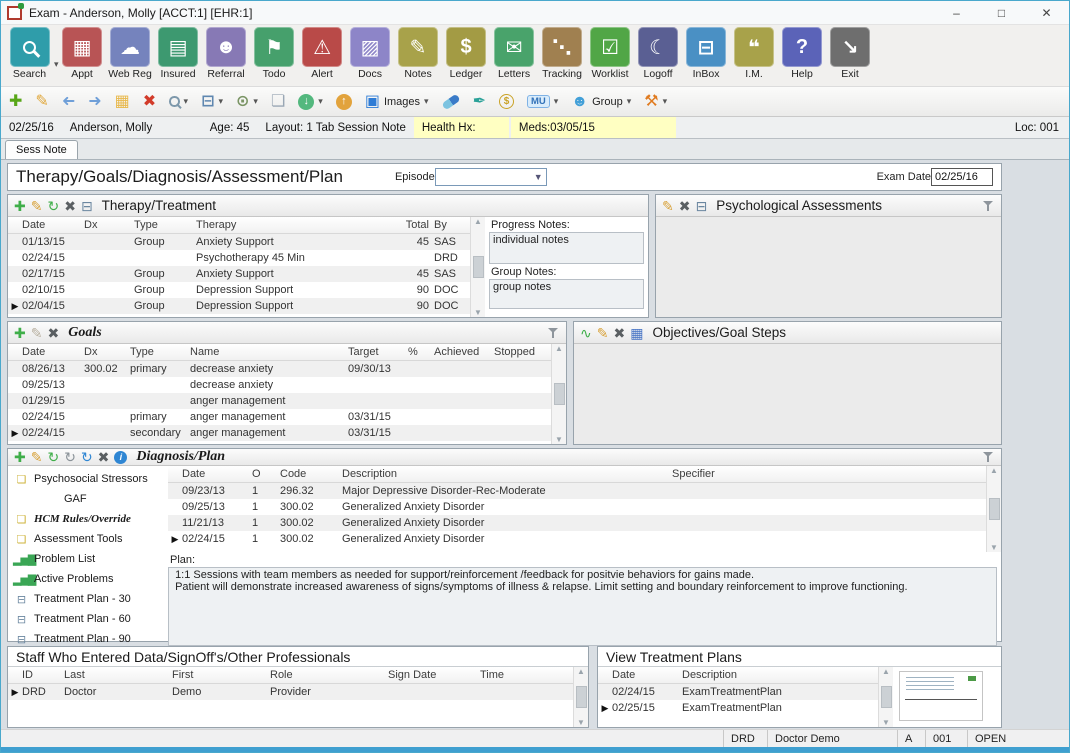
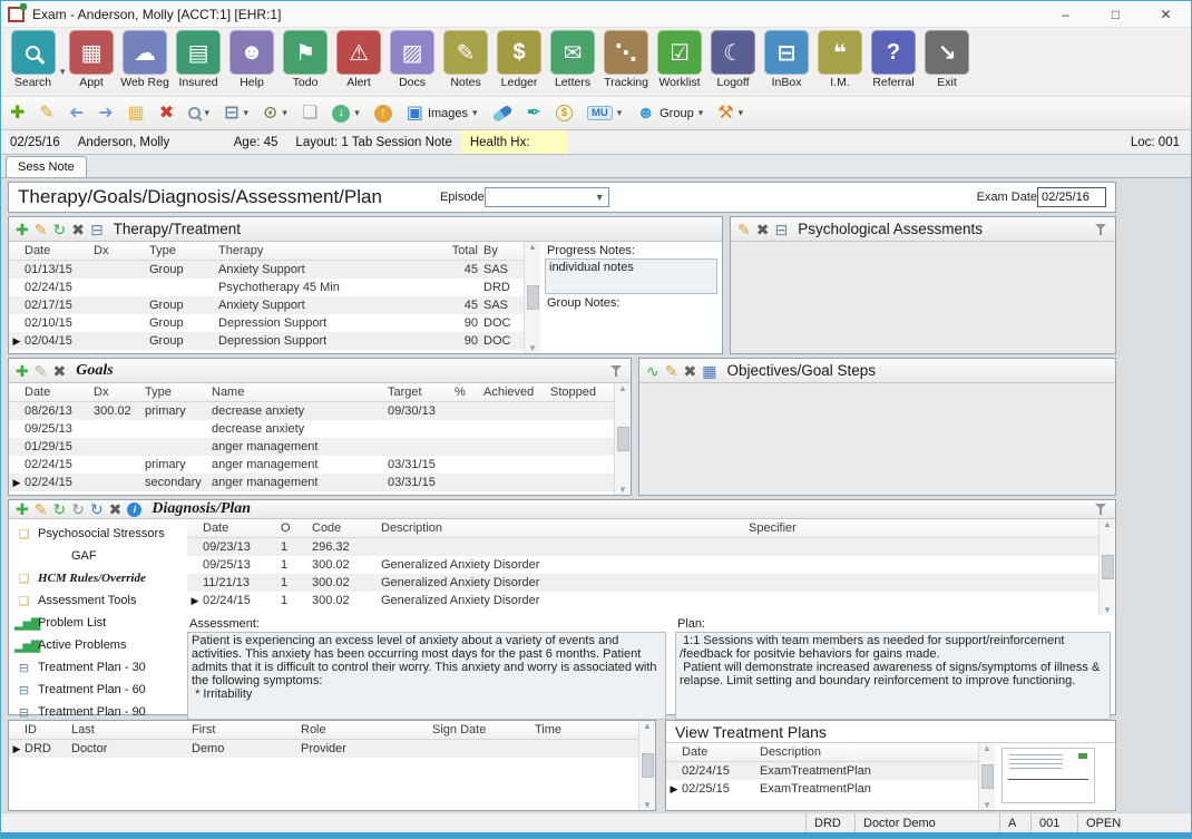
  Exam - Anderson, Molly [ACCT:1] [EHR:1]
  –
  □
  ✕
  Search
  ▾
  ▦
  Appt
  ☁
  Web Reg
  ▤
  Insured
  ☻
- Referral
+ Help
  ⚑
  Todo
  ⚠
  Alert
  ▨
  Docs
  ✎
  Notes
  $
  Ledger
  ✉
  Letters
  ⋱
  Tracking
  ☑
  Worklist
  ☾
  Logoff
  ⊟
  InBox
  ❝
  I.M.
  ?
- Help
+ Referral
  ↘
  Exit
  ✚
  ✎
  ➜
  ▦
  ✖
  ▾
  ⊟
  ▾
  ⊙
  ▾
  ❏
  ↓
  ▾
  ↑
  ▣
  Images
  ▾
  ✒
  $
  MU
  ▾
  ☻
  Group
  ▾
  ⚒
  ▾
  02/25/16
  Anderson, Molly
  Age: 45
  Layout: 1 Tab Session Note
  Health Hx:
- Meds:03/05/15
  Loc: 001
  Sess Note
  Therapy/Goals/Diagnosis/Assessment/Plan
  Episode
  ▼
  Exam Date
  02/25/16
  ✚
  ✎
  ↻
  ✖
  ⊟
  Therapy/Treatment
  Date
  Dx
  Type
  Therapy
  Total
  By
  01/13/15
  Group
  Anxiety Support
  45
  SAS
  02/24/15
  Psychotherapy 45 Min
  DRD
  02/17/15
  Group
  Anxiety Support
  45
  SAS
  02/10/15
  Group
  Depression Support
  90
  DOC
  ▶
  02/04/15
  Group
  Depression Support
  90
  DOC
  ▲
  ▼
  Progress Notes:
  individual notes
  Group Notes:
- group notes
  ✎
  ✖
  ⊟
  Psychological Assessments
  ✚
  ✎
  ✖
  Goals
  Date
  Dx
  Type
  Name
  Target
  %
  Achieved
  Stopped
  08/26/13
  300.02
  primary
  decrease anxiety
  09/30/13
  09/25/13
  decrease anxiety
  01/29/15
  anger management
  02/24/15
  primary
  anger management
  03/31/15
  ▶
  02/24/15
  secondary
  anger management
  03/31/15
  ▲
  ▼
  ∿
  ✎
  ✖
  ▦
  Objectives/Goal Steps
  ✚
  ✎
  ↻
  ↻
  ↻
  ✖
  i
  Diagnosis/Plan
  ❏
  Psychosocial Stressors
  GAF
  ❏
  HCM Rules/Override
  ❏
  Assessment Tools
  ▂▅▇
  Problem List
  ▂▅▇
  Active Problems
  ⊟
  Treatment Plan - 30
  ⊟
  Treatment Plan - 60
  ⊟
  Treatment Plan - 90
  Date
  O
  Code
  Description
  Specifier
  09/23/13
  1
  296.32
- Major Depressive Disorder-Rec-Moderate
  09/25/13
  1
  300.02
  Generalized Anxiety Disorder
  11/21/13
  1
  300.02
  Generalized Anxiety Disorder
  ▶
  02/24/15
  1
  300.02
  Generalized Anxiety Disorder
  ▲
  ▼
+ Assessment:
+ Patient is experiencing an excess level of anxiety about a variety of events and activities. This anxiety has been occurring most days for the past 6 months. Patient admits that it is difficult to control their worry. This anxiety and worry is associated with the following symptoms:
+ * Irritability
  Plan:
  1:1 Sessions with team members as needed for support/reinforcement /feedback for positvie behaviors for gains made.
  Patient will demonstrate increased awareness of signs/symptoms of illness & relapse. Limit setting and boundary reinforcement to improve functioning.
- Staff Who Entered Data/SignOff's/Other Professionals
  ID
  Last
  First
  Role
  Sign Date
  Time
  ▶
  DRD
  Doctor
  Demo
  Provider
  ▲
  ▼
  View Treatment Plans
  Date
  Description
  02/24/15
  ExamTreatmentPlan
  ▶
  02/25/15
  ExamTreatmentPlan
  ▲
  ▼
  DRD
  Doctor Demo
  A
  001
  OPEN
